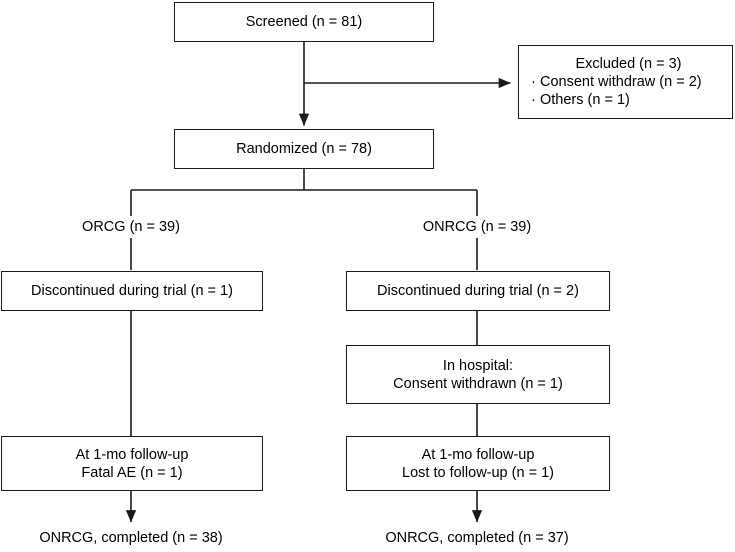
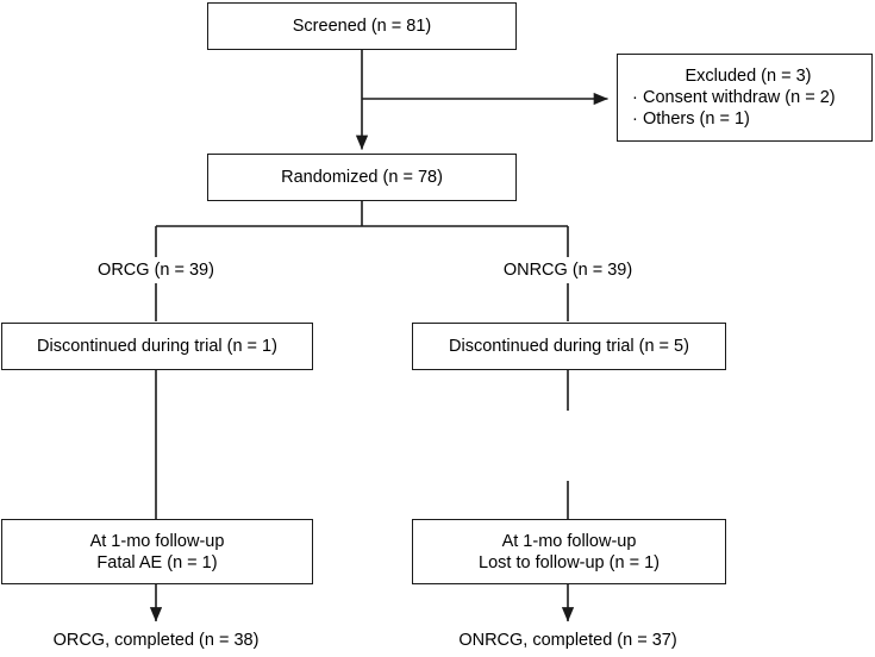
  Screened (n = 81)
  Excluded (n = 3)
  · Consent withdraw (n = 2)
  · Others (n = 1)
  Randomized (n = 78)
  ORCG (n = 39)
  ONRCG (n = 39)
  Discontinued during trial (n = 1)
- Discontinued during trial (n = 2)
+ Discontinued during trial (n = 5)
- In hospital:
- Consent withdrawn (n = 1)
  At 1-mo follow-up
  Fatal AE (n = 1)
  At 1-mo follow-up
  Lost to follow-up (n = 1)
- ONRCG, completed (n = 38)
+ ORCG, completed (n = 38)
  ONRCG, completed (n = 37)
